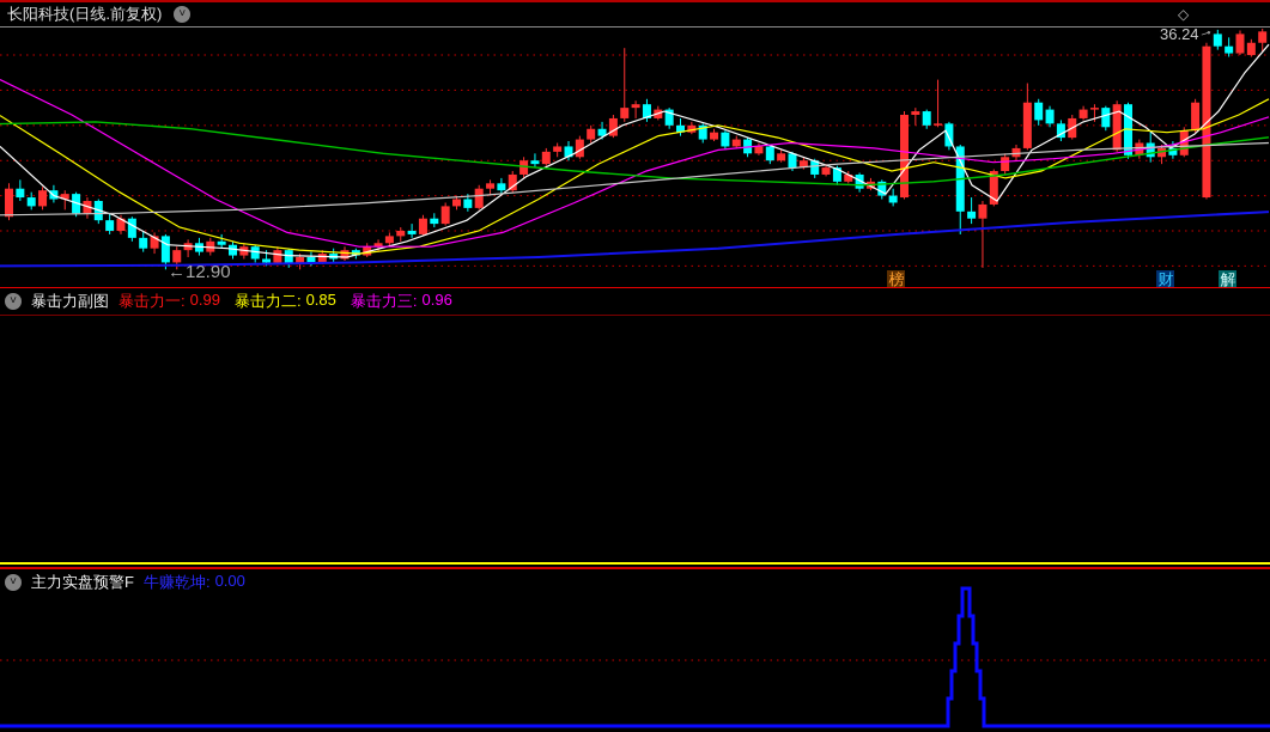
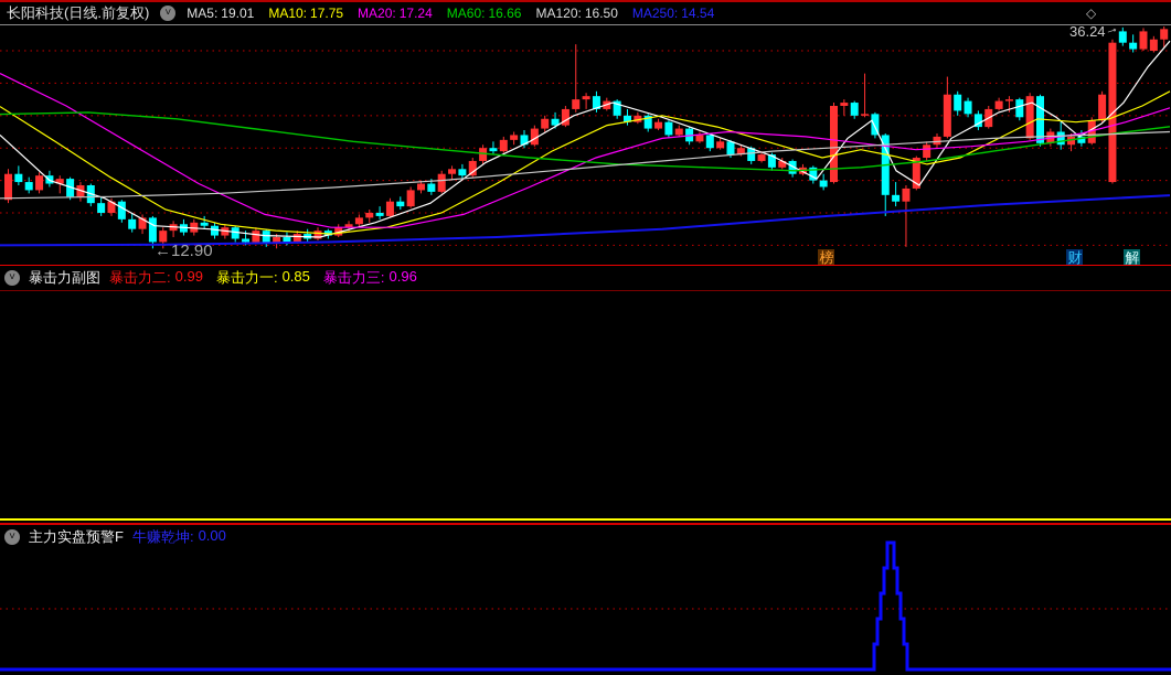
  长阳科技(日线.前复权)
  ˅
+ MA5:
+ 19.01
+ MA10:
+ 17.75
+ MA20:
+ 17.24
+ MA60:
+ 16.66
+ MA120:
+ 16.50
+ MA250:
+ 14.54
  ◇
  榜
  财
  解
  ←12.90
  36.24
  ˅
  暴击力副图
- 暴击力一:
+ 暴击力二:
  0.99
- 暴击力二:
+ 暴击力一:
  0.85
  暴击力三:
  0.96
  ˅
  主力实盘预警F
  牛赚乾坤:
  0.00
